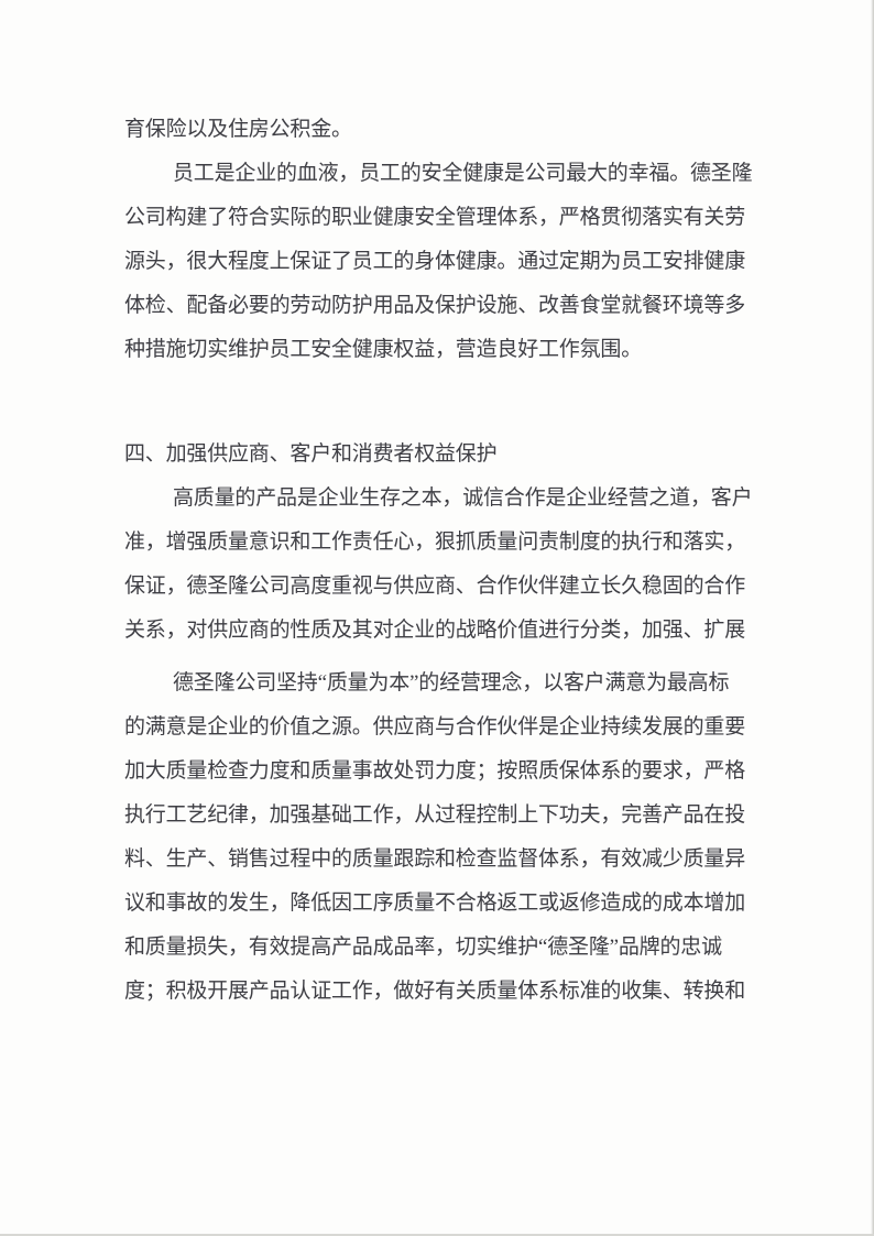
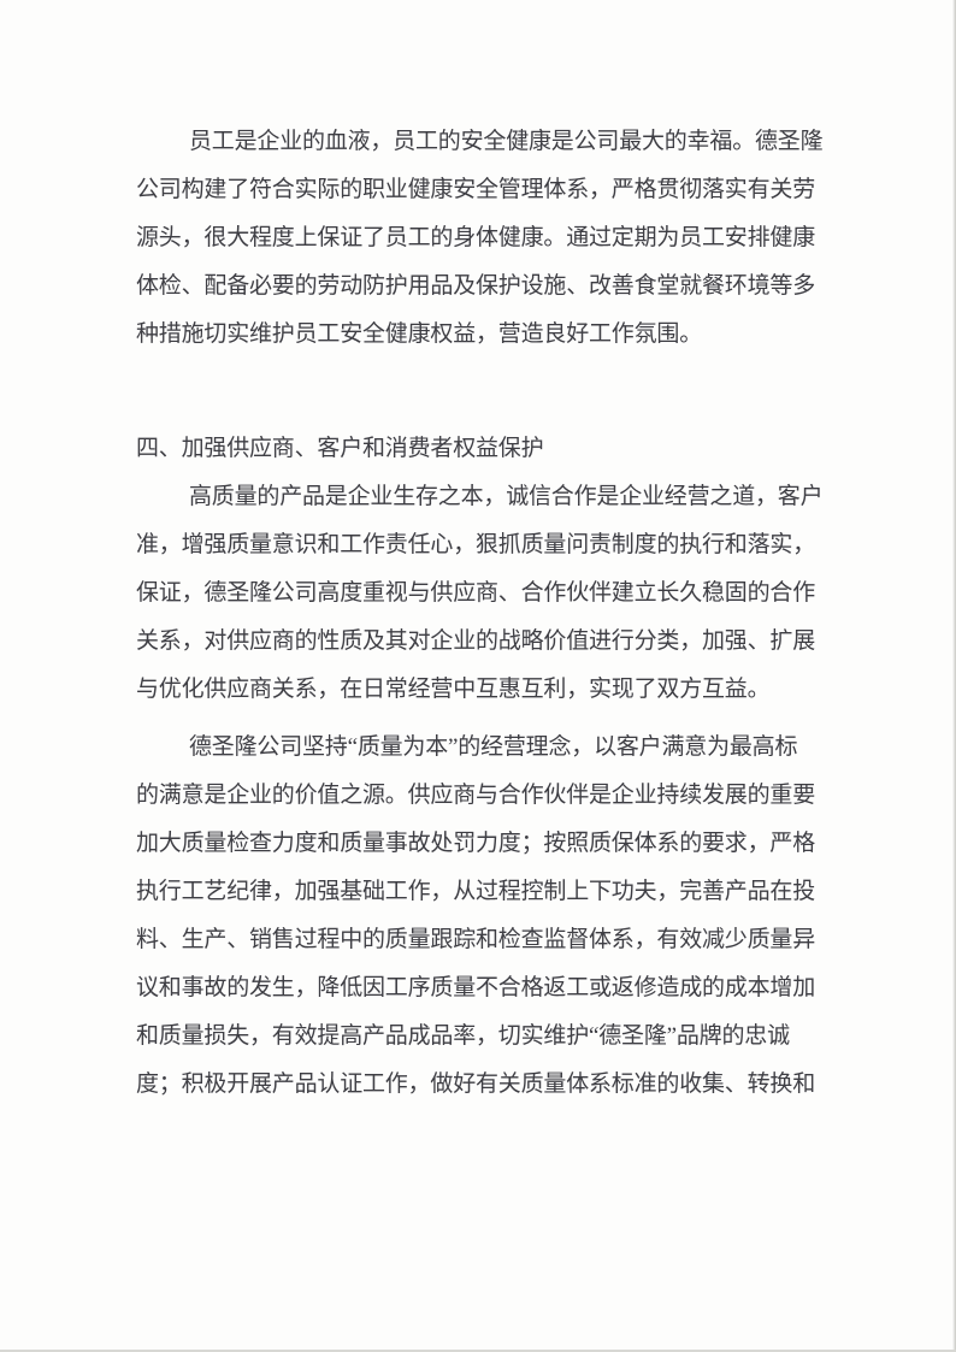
- 育保险以及住房公积金。
  员工是企业的血液，员工的安全健康是公司最大的幸福。德圣隆
  公司构建了符合实际的职业健康安全管理体系，严格贯彻落实有关劳
  源头，很大程度上保证了员工的身体健康。通过定期为员工安排健康
  体检、配备必要的劳动防护用品及保护设施、改善食堂就餐环境等多
  种措施切实维护员工安全健康权益，营造良好工作氛围。
  四、加强供应商、客户和消费者权益保护
  高质量的产品是企业生存之本，诚信合作是企业经营之道，客户
  准，增强质量意识和工作责任心，狠抓质量问责制度的执行和落实，
  保证，德圣隆公司高度重视与供应商、合作伙伴建立长久稳固的合作
  关系，对供应商的性质及其对企业的战略价值进行分类，加强、扩展
+ 与优化供应商关系，在日常经营中互惠互利，实现了双方互益。
  德圣隆公司坚持“质量为本”的经营理念，以客户满意为最高标
  的满意是企业的价值之源。供应商与合作伙伴是企业持续发展的重要
  加大质量检查力度和质量事故处罚力度；按照质保体系的要求，严格
  执行工艺纪律，加强基础工作，从过程控制上下功夫，完善产品在投
  料、生产、销售过程中的质量跟踪和检查监督体系，有效减少质量异
  议和事故的发生，降低因工序质量不合格返工或返修造成的成本增加
  和质量损失，有效提高产品成品率，切实维护“德圣隆”品牌的忠诚
  度；积极开展产品认证工作，做好有关质量体系标准的收集、转换和
